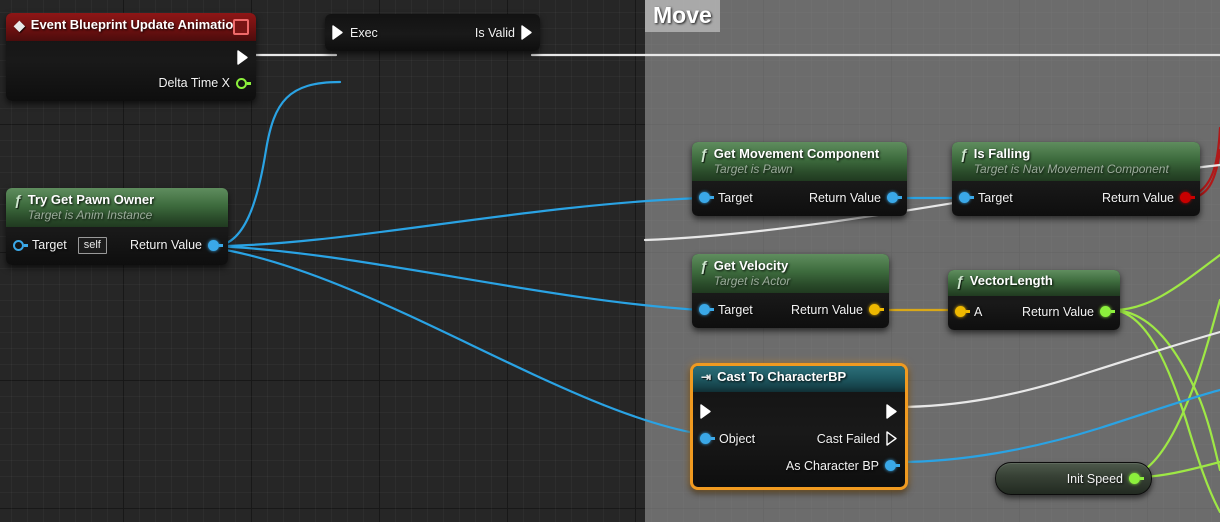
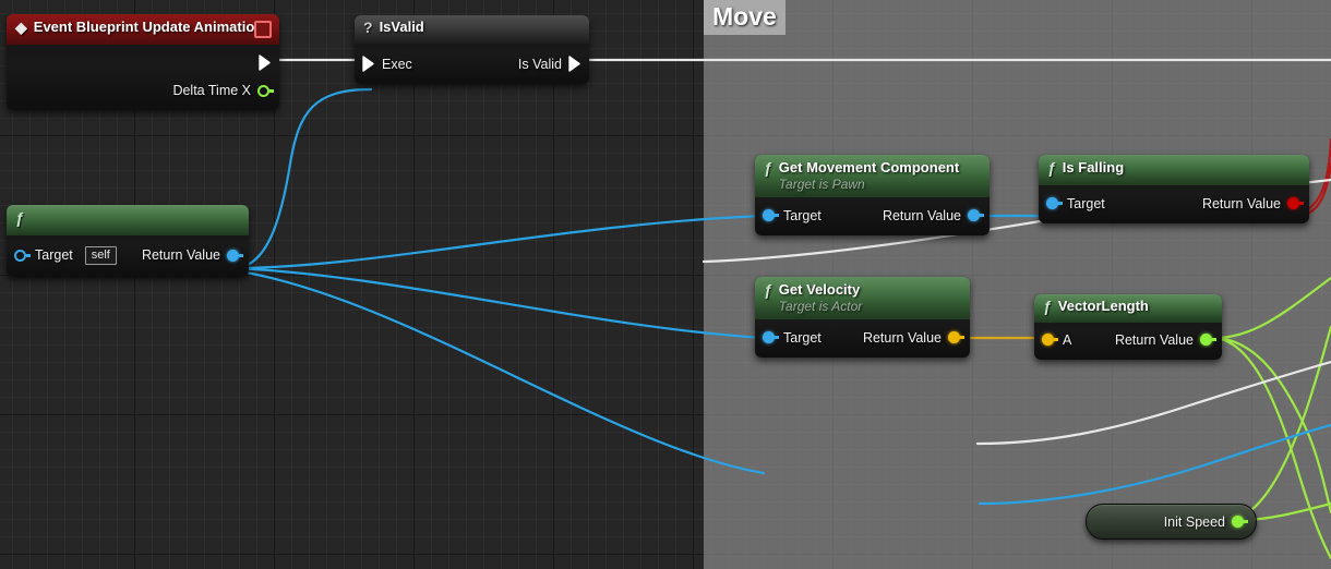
  Move
  ◆
  Event Blueprint Update Animatio
  Delta Time X
+ ?
+ IsValid
  Exec
  Is Valid
  ƒ
- Try Get Pawn Owner
- Target is Anim Instance
  Target
  self
  Return Value
  ƒ
  Get Movement Component
  Target is Pawn
  Target
  Return Value
  ƒ
  Is Falling
- Target is Nav Movement Component
  Target
  Return Value
  ƒ
  Get Velocity
  Target is Actor
  Target
  Return Value
  ƒ
  VectorLength
  A
  Return Value
- ⇥
- Cast To CharacterBP
- Object
- Cast Failed
- As Character BP
  Init Speed
